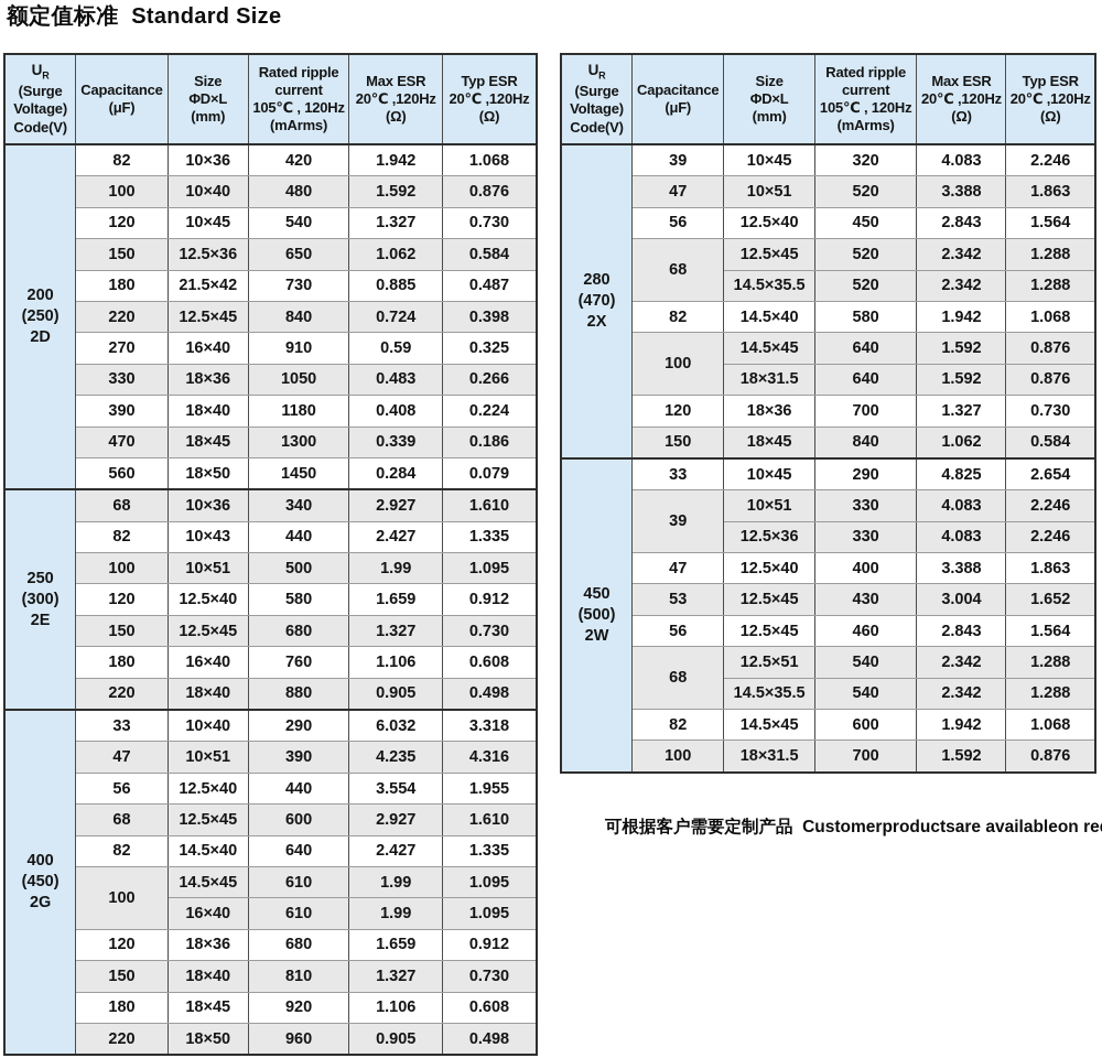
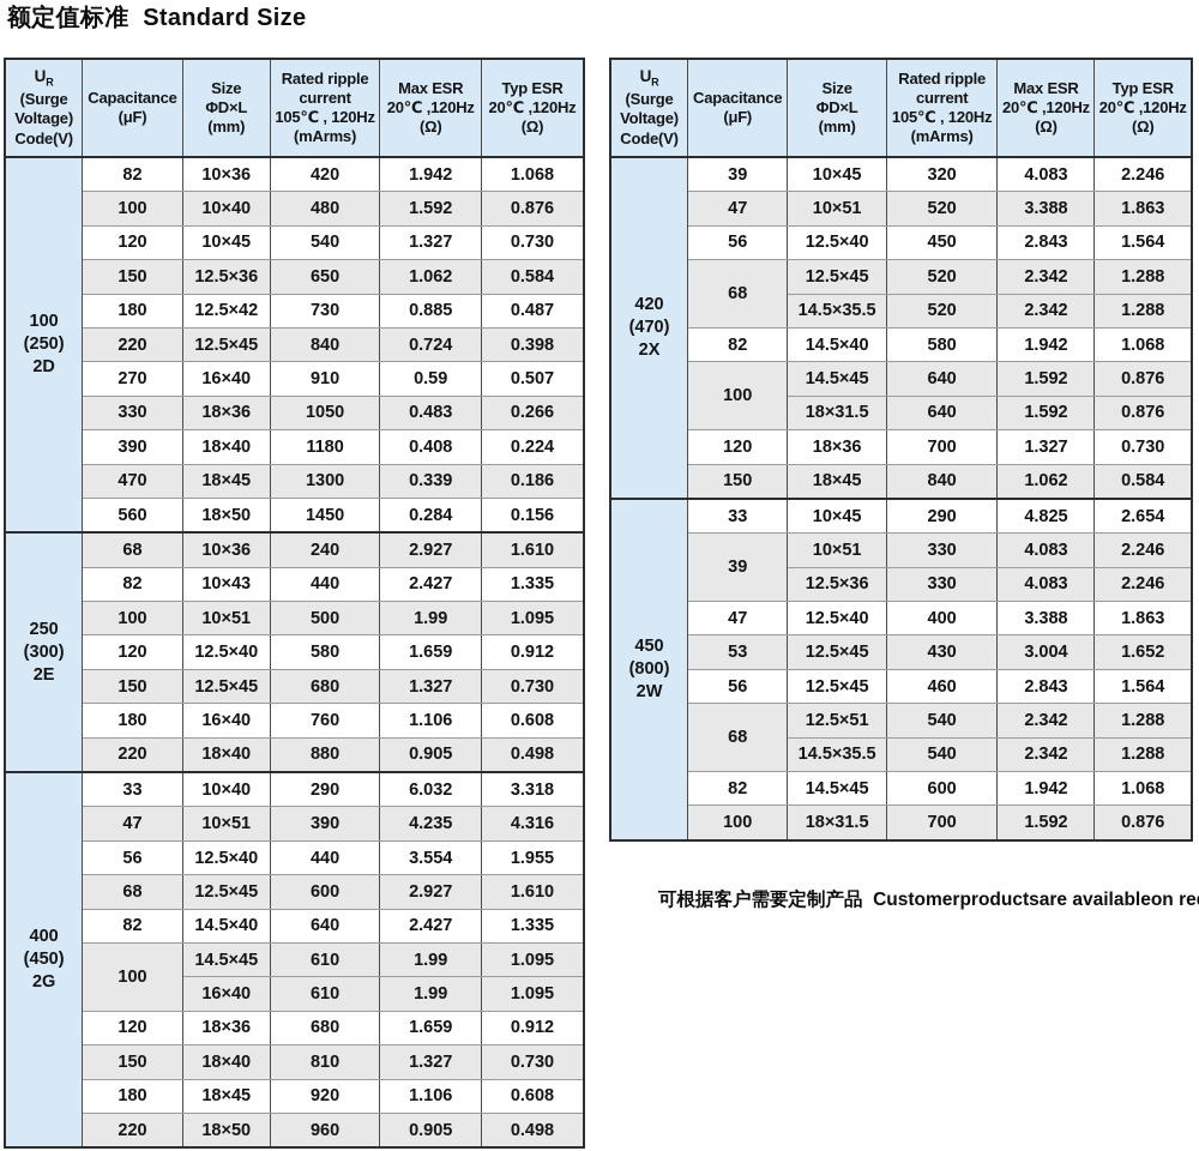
  额定值标准 Standard Size
  UR(Surge Voltage) Code(V)	Capacitance (μF)	Size ΦD×L (mm)	Rated ripple current 105℃ , 120Hz (mArms)	Max ESR 20℃ ,120Hz (Ω)	Typ ESR 20℃ ,120Hz (Ω)
- 200 (250) 2D	82	10×36	420	1.942	1.068
+ 100 (250) 2D	82	10×36	420	1.942	1.068
  100	10×40	480	1.592	0.876
  120	10×45	540	1.327	0.730
  150	12.5×36	650	1.062	0.584
- 180	21.5×42	730	0.885	0.487
+ 180	12.5×42	730	0.885	0.487
  220	12.5×45	840	0.724	0.398
- 270	16×40	910	0.59	0.325
+ 270	16×40	910	0.59	0.507
  330	18×36	1050	0.483	0.266
  390	18×40	1180	0.408	0.224
  470	18×45	1300	0.339	0.186
- 560	18×50	1450	0.284	0.079
+ 560	18×50	1450	0.284	0.156
- 250 (300) 2E	68	10×36	340	2.927	1.610
+ 250 (300) 2E	68	10×36	240	2.927	1.610
  82	10×43	440	2.427	1.335
  100	10×51	500	1.99	1.095
  120	12.5×40	580	1.659	0.912
  150	12.5×45	680	1.327	0.730
  180	16×40	760	1.106	0.608
  220	18×40	880	0.905	0.498
  400 (450) 2G	33	10×40	290	6.032	3.318
  47	10×51	390	4.235	4.316
  56	12.5×40	440	3.554	1.955
  68	12.5×45	600	2.927	1.610
  82	14.5×40	640	2.427	1.335
  100	14.5×45	610	1.99	1.095
  16×40	610	1.99	1.095
  120	18×36	680	1.659	0.912
  150	18×40	810	1.327	0.730
  180	18×45	920	1.106	0.608
  220	18×50	960	0.905	0.498
  UR(Surge Voltage) Code(V)	Capacitance (μF)	Size ΦD×L (mm)	Rated ripple current 105℃ , 120Hz (mArms)	Max ESR 20℃ ,120Hz (Ω)	Typ ESR 20℃ ,120Hz (Ω)
- 280 (470) 2X	39	10×45	320	4.083	2.246
+ 420 (470) 2X	39	10×45	320	4.083	2.246
  47	10×51	520	3.388	1.863
  56	12.5×40	450	2.843	1.564
  68	12.5×45	520	2.342	1.288
  14.5×35.5	520	2.342	1.288
  82	14.5×40	580	1.942	1.068
  100	14.5×45	640	1.592	0.876
  18×31.5	640	1.592	0.876
  120	18×36	700	1.327	0.730
  150	18×45	840	1.062	0.584
- 450 (500) 2W	33	10×45	290	4.825	2.654
+ 450 (800) 2W	33	10×45	290	4.825	2.654
  39	10×51	330	4.083	2.246
  12.5×36	330	4.083	2.246
  47	12.5×40	400	3.388	1.863
  53	12.5×45	430	3.004	1.652
  56	12.5×45	460	2.843	1.564
  68	12.5×51	540	2.342	1.288
  14.5×35.5	540	2.342	1.288
  82	14.5×45	600	1.942	1.068
  100	18×31.5	700	1.592	0.876
  可根据客户需要定制产品 Customerproductsare availableon re
